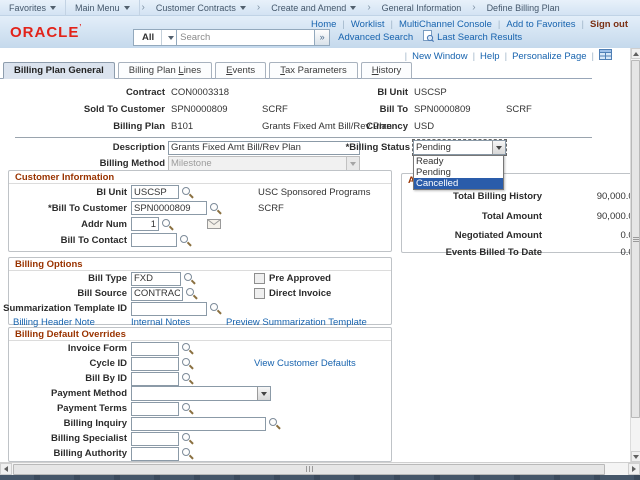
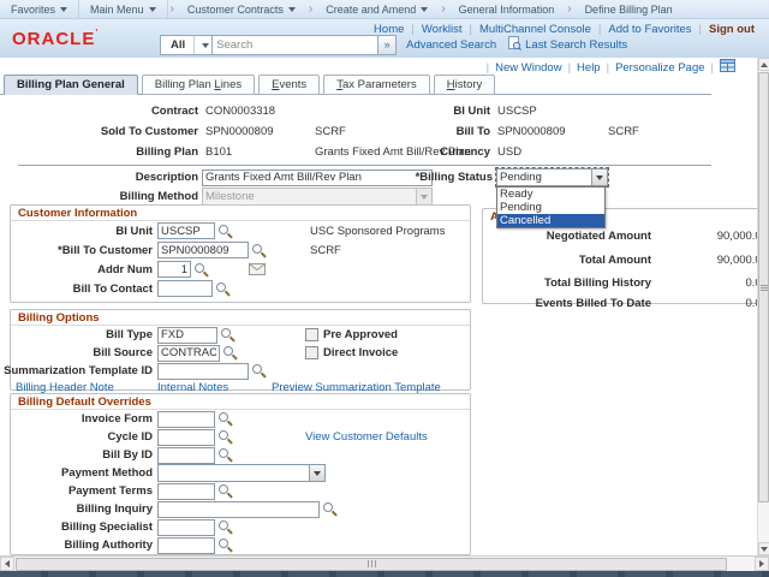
  Favorites
  Main Menu
  Customer Contracts
  Create and Amend
  General Information
  Define Billing Plan
  ORACLE
  Home
  Worklist
  MultiChannel Console
  Add to Favorites
  Sign out
  All
  Search
  »
  Advanced Search
  Last Search Results
  New Window
  Help
  Personalize Page
  Billing Plan General
  Billing Plan Lines
  Events
  Tax Parameters
  History
  Contract
  CON0003318
  BI Unit
  USCSP
  Sold To Customer
  SPN0000809
  SCRF
  Bill To
  SPN0000809
  SCRF
  Billing Plan
  B101
  Grants Fixed Amt Bill/Rev Plan
  Currency
  USD
  Description
  Grants Fixed Amt Bill/Rev Plan
  Billing Method
  Milestone
  *Billing Status
  Pending
  Customer Information
  BI Unit
  USCSP
  USC Sponsored Programs
  *Bill To Customer
  SPN0000809
  SCRF
  Addr Num
  1
  Bill To Contact
  Billing Options
  Bill Type
  FXD
  Pre Approved
  Bill Source
  CONTRAC
  Direct Invoice
  Summarization Template ID
  Billing Header Note
  Internal Notes
  Preview Summarization Template
  Billing Default Overrides
  Invoice Form
  Cycle ID
  View Customer Defaults
  Bill By ID
  Payment Method
  Payment Terms
  Billing Inquiry
  Billing Specialist
  Billing Authority
- Total Billing History
+ Negotiated Amount
  90,000.
  Total Amount
  90,000.
- Negotiated Amount
+ Total Billing History
  Events Billed To Date
  Ready
  Pending
  Cancelled
